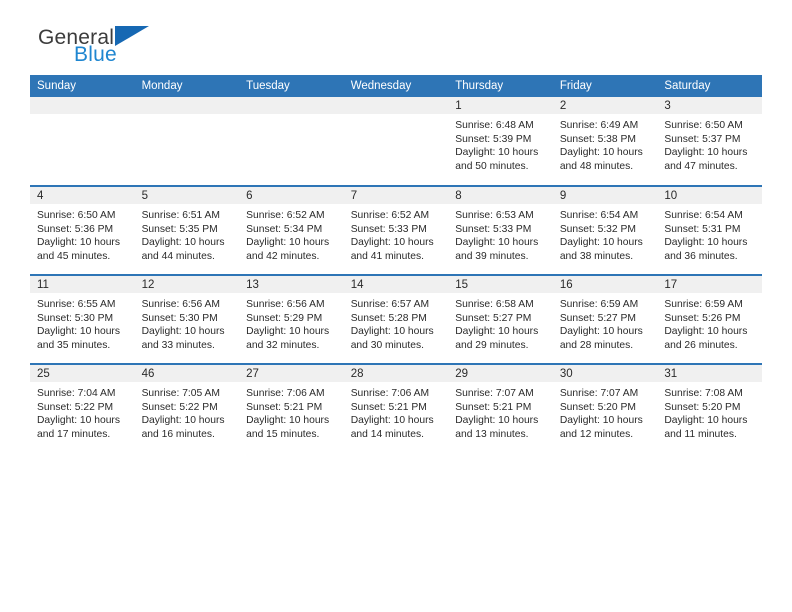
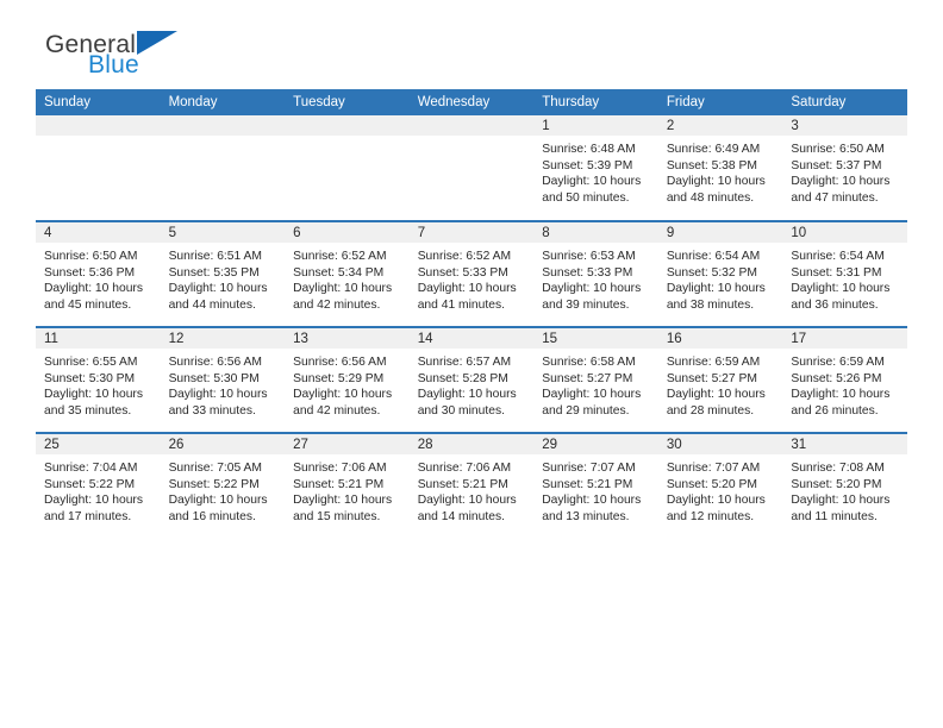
  General
  Blue
  Sunday	Monday	Tuesday	Wednesday	Thursday	Friday	Saturday
  				1Sunrise: 6:48 AMSunset: 5:39 PMDaylight: 10 hoursand 50 minutes.	2Sunrise: 6:49 AMSunset: 5:38 PMDaylight: 10 hoursand 48 minutes.	3Sunrise: 6:50 AMSunset: 5:37 PMDaylight: 10 hoursand 47 minutes.
  4Sunrise: 6:50 AMSunset: 5:36 PMDaylight: 10 hoursand 45 minutes.	5Sunrise: 6:51 AMSunset: 5:35 PMDaylight: 10 hoursand 44 minutes.	6Sunrise: 6:52 AMSunset: 5:34 PMDaylight: 10 hoursand 42 minutes.	7Sunrise: 6:52 AMSunset: 5:33 PMDaylight: 10 hoursand 41 minutes.	8Sunrise: 6:53 AMSunset: 5:33 PMDaylight: 10 hoursand 39 minutes.	9Sunrise: 6:54 AMSunset: 5:32 PMDaylight: 10 hoursand 38 minutes.	10Sunrise: 6:54 AMSunset: 5:31 PMDaylight: 10 hoursand 36 minutes.
- 11Sunrise: 6:55 AMSunset: 5:30 PMDaylight: 10 hoursand 35 minutes.	12Sunrise: 6:56 AMSunset: 5:30 PMDaylight: 10 hoursand 33 minutes.	13Sunrise: 6:56 AMSunset: 5:29 PMDaylight: 10 hoursand 32 minutes.	14Sunrise: 6:57 AMSunset: 5:28 PMDaylight: 10 hoursand 30 minutes.	15Sunrise: 6:58 AMSunset: 5:27 PMDaylight: 10 hoursand 29 minutes.	16Sunrise: 6:59 AMSunset: 5:27 PMDaylight: 10 hoursand 28 minutes.	17Sunrise: 6:59 AMSunset: 5:26 PMDaylight: 10 hoursand 26 minutes.
+ 11Sunrise: 6:55 AMSunset: 5:30 PMDaylight: 10 hoursand 35 minutes.	12Sunrise: 6:56 AMSunset: 5:30 PMDaylight: 10 hoursand 33 minutes.	13Sunrise: 6:56 AMSunset: 5:29 PMDaylight: 10 hoursand 42 minutes.	14Sunrise: 6:57 AMSunset: 5:28 PMDaylight: 10 hoursand 30 minutes.	15Sunrise: 6:58 AMSunset: 5:27 PMDaylight: 10 hoursand 29 minutes.	16Sunrise: 6:59 AMSunset: 5:27 PMDaylight: 10 hoursand 28 minutes.	17Sunrise: 6:59 AMSunset: 5:26 PMDaylight: 10 hoursand 26 minutes.
- 25Sunrise: 7:04 AMSunset: 5:22 PMDaylight: 10 hoursand 17 minutes.	46Sunrise: 7:05 AMSunset: 5:22 PMDaylight: 10 hoursand 16 minutes.	27Sunrise: 7:06 AMSunset: 5:21 PMDaylight: 10 hoursand 15 minutes.	28Sunrise: 7:06 AMSunset: 5:21 PMDaylight: 10 hoursand 14 minutes.	29Sunrise: 7:07 AMSunset: 5:21 PMDaylight: 10 hoursand 13 minutes.	30Sunrise: 7:07 AMSunset: 5:20 PMDaylight: 10 hoursand 12 minutes.	31Sunrise: 7:08 AMSunset: 5:20 PMDaylight: 10 hoursand 11 minutes.
+ 25Sunrise: 7:04 AMSunset: 5:22 PMDaylight: 10 hoursand 17 minutes.	26Sunrise: 7:05 AMSunset: 5:22 PMDaylight: 10 hoursand 16 minutes.	27Sunrise: 7:06 AMSunset: 5:21 PMDaylight: 10 hoursand 15 minutes.	28Sunrise: 7:06 AMSunset: 5:21 PMDaylight: 10 hoursand 14 minutes.	29Sunrise: 7:07 AMSunset: 5:21 PMDaylight: 10 hoursand 13 minutes.	30Sunrise: 7:07 AMSunset: 5:20 PMDaylight: 10 hoursand 12 minutes.	31Sunrise: 7:08 AMSunset: 5:20 PMDaylight: 10 hoursand 11 minutes.
